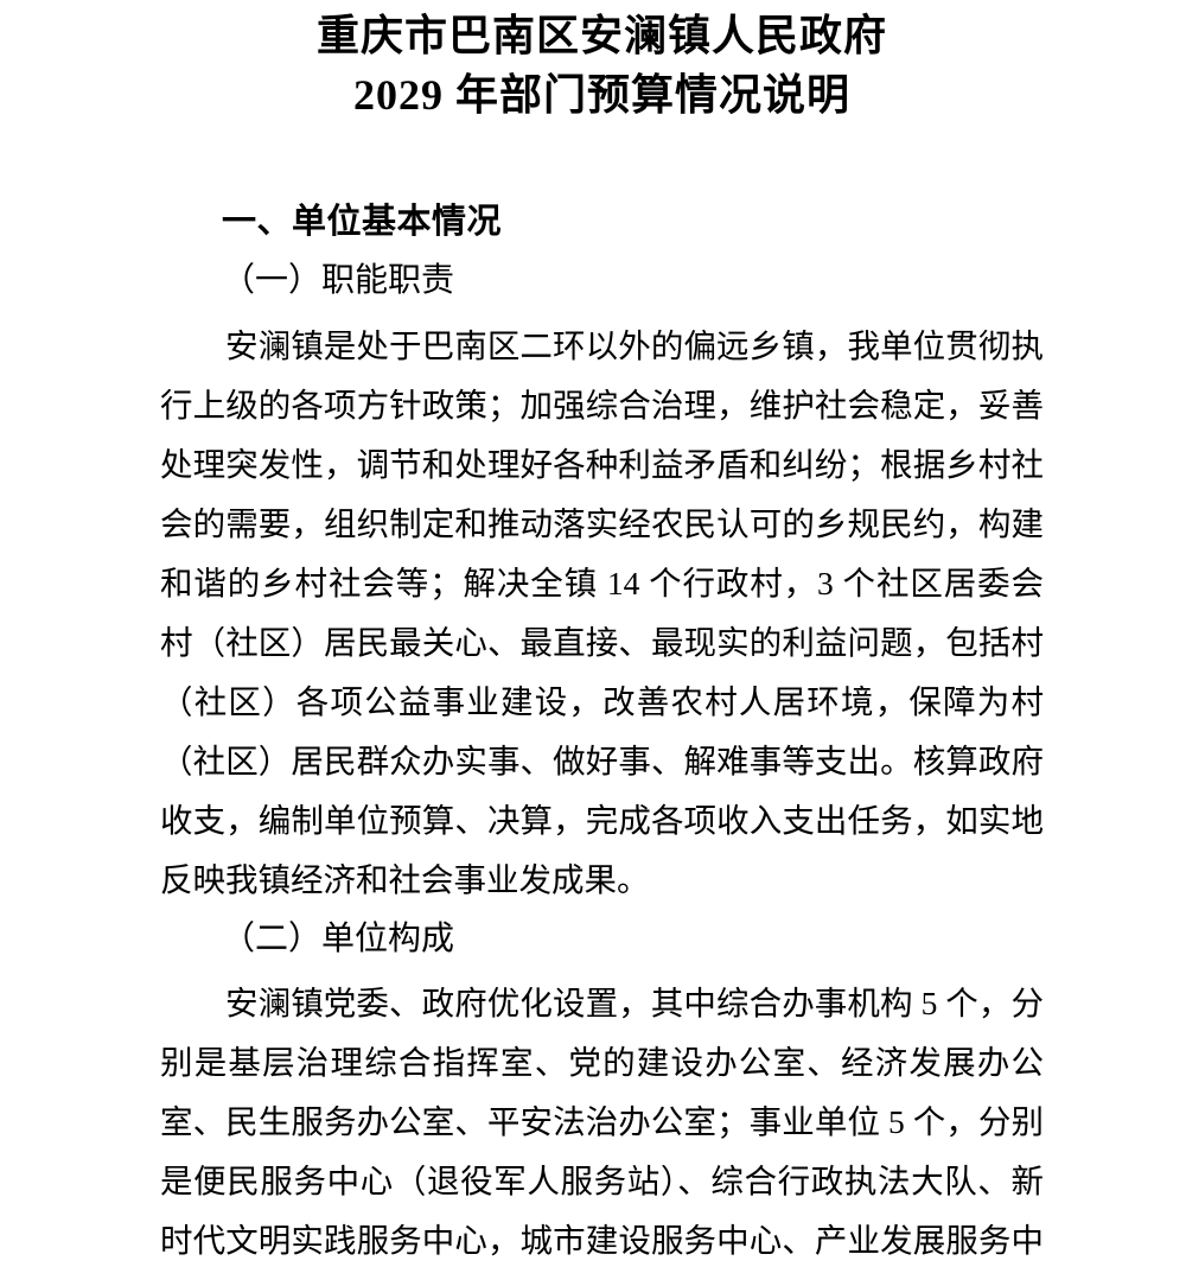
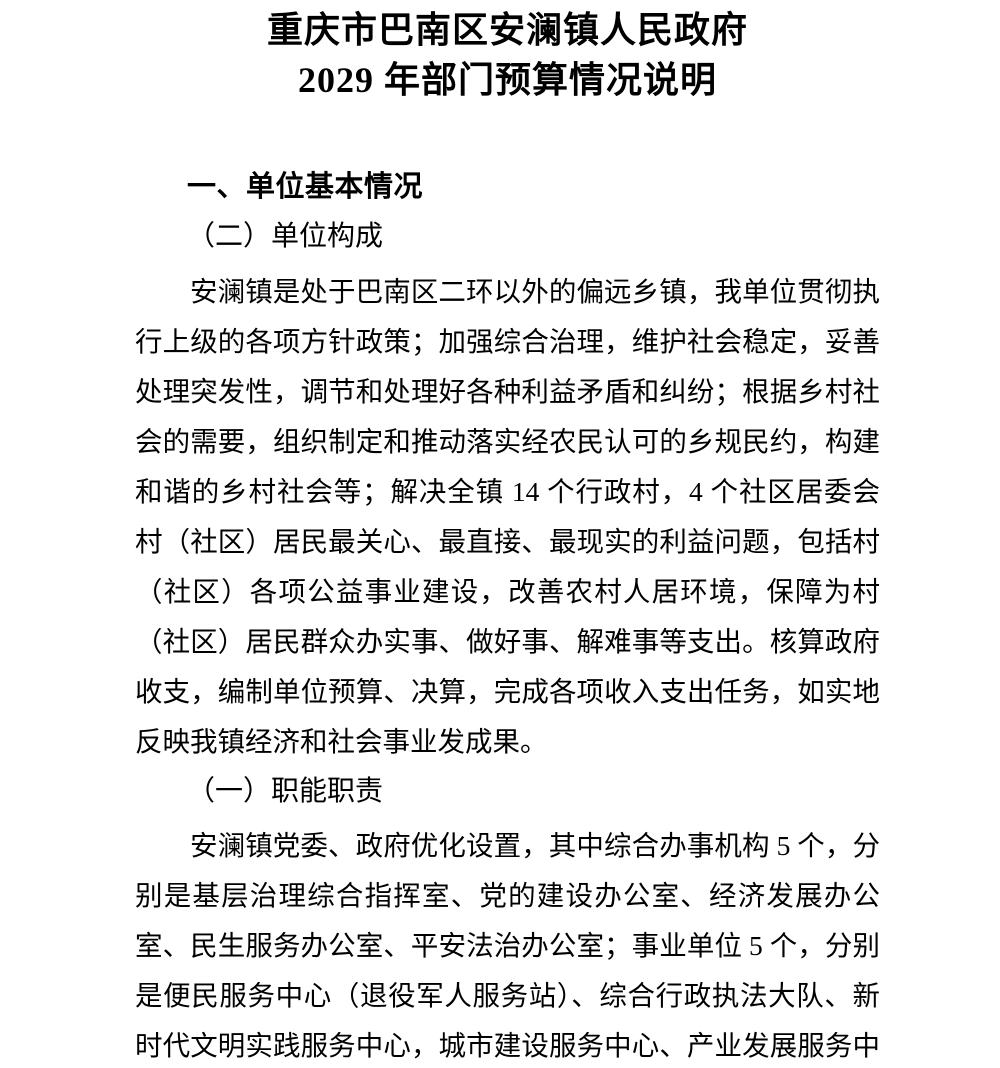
  重庆市巴南区安澜镇人民政府
  2029 年部门预算情况说明
  一、单位基本情况
- （一）职能职责
+ （二）单位构成
- 安澜镇是处于巴南区二环以外的偏远乡镇，我单位贯彻执行上级的各项方针政策；加强综合治理，维护社会稳定，妥善处理突发性，调节和处理好各种利益矛盾和纠纷；根据乡村社会的需要，组织制定和推动落实经农民认可的乡规民约，构建和谐的乡村社会等；解决全镇 14 个行政村，3 个社区居委会村（社区）居民最关心、最直接、最现实的利益问题，包括村（社区）各项公益事业建设，改善农村人居环境，保障为村（社区）居民群众办实事、做好事、解难事等支出。核算政府收支，编制单位预算、决算，完成各项收入支出任务，如实地反映我镇经济和社会事业发成果。
+ 安澜镇是处于巴南区二环以外的偏远乡镇，我单位贯彻执行上级的各项方针政策；加强综合治理，维护社会稳定，妥善处理突发性，调节和处理好各种利益矛盾和纠纷；根据乡村社会的需要，组织制定和推动落实经农民认可的乡规民约，构建和谐的乡村社会等；解决全镇 14 个行政村，4 个社区居委会村（社区）居民最关心、最直接、最现实的利益问题，包括村（社区）各项公益事业建设，改善农村人居环境，保障为村（社区）居民群众办实事、做好事、解难事等支出。核算政府收支，编制单位预算、决算，完成各项收入支出任务，如实地反映我镇经济和社会事业发成果。
- （二）单位构成
+ （一）职能职责
  安澜镇党委、政府优化设置，其中综合办事机构 5 个，分别是基层治理综合指挥室、党的建设办公室、经济发展办公室、民生服务办公室、平安法治办公室；事业单位 5 个，分别是便民服务中心（退役军人服务站）、综合行政执法大队、新时代文明实践服务中心，城市建设服务中心、产业发展服务中
